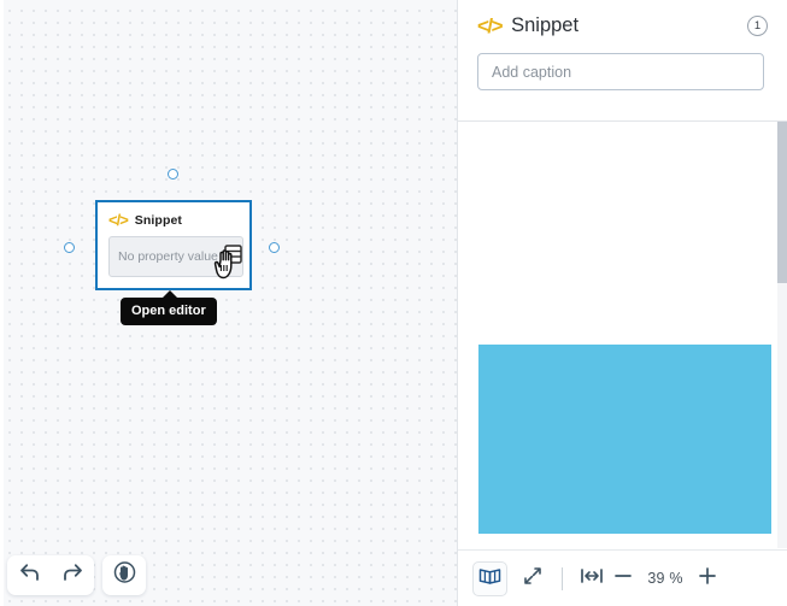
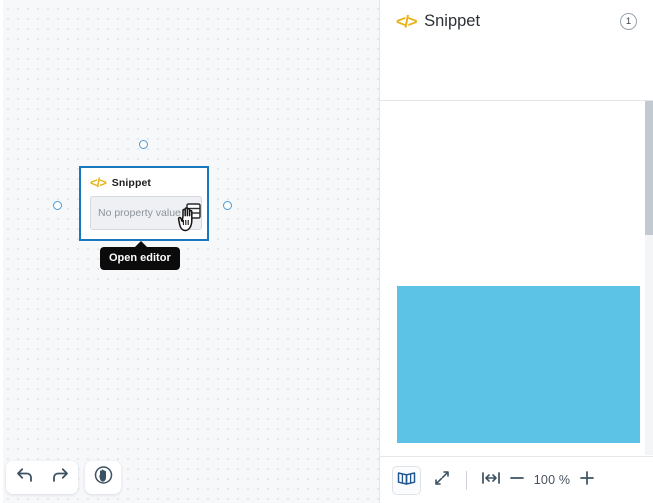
  </>
  Snippet
  No property value
  Open editor
  </>
  Snippet
  1
- Add caption
- 39 %
+ 100 %
